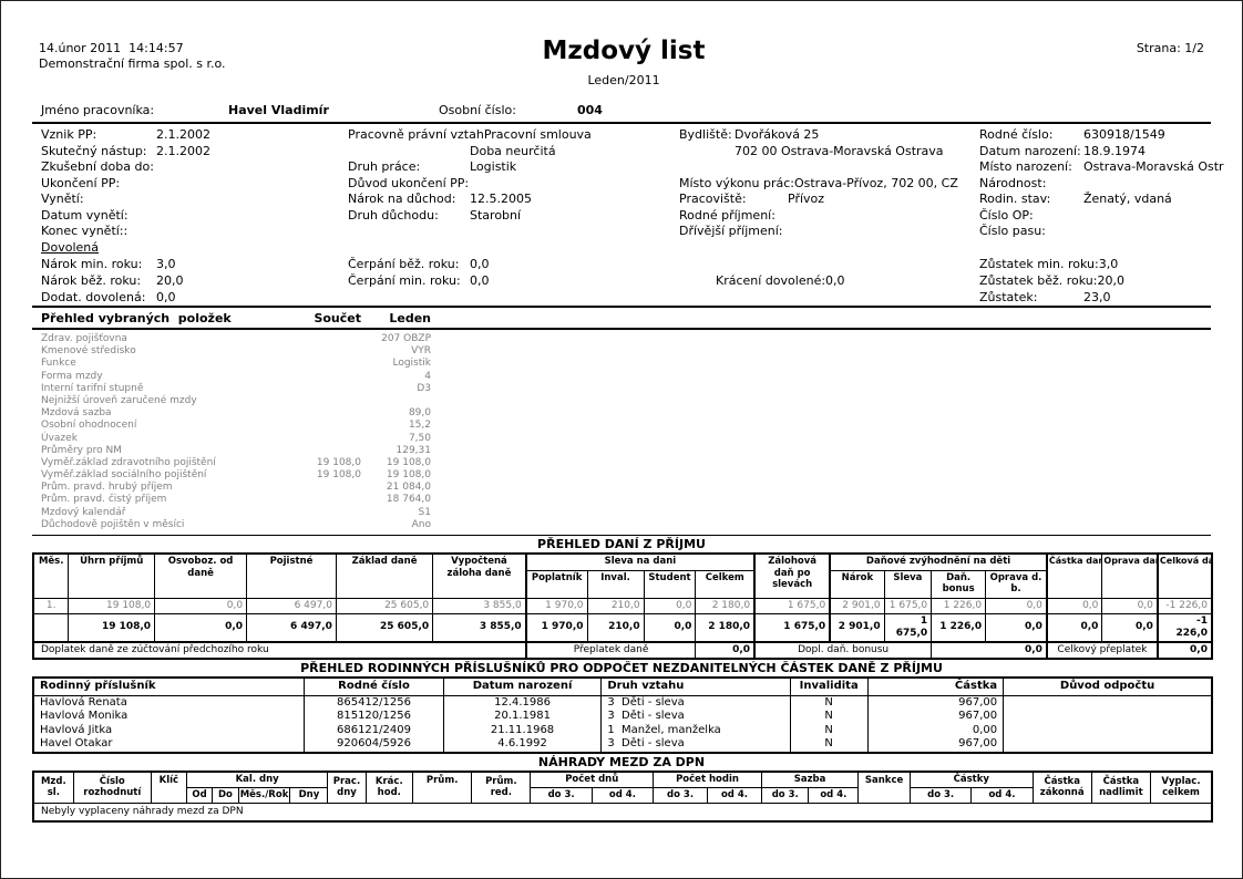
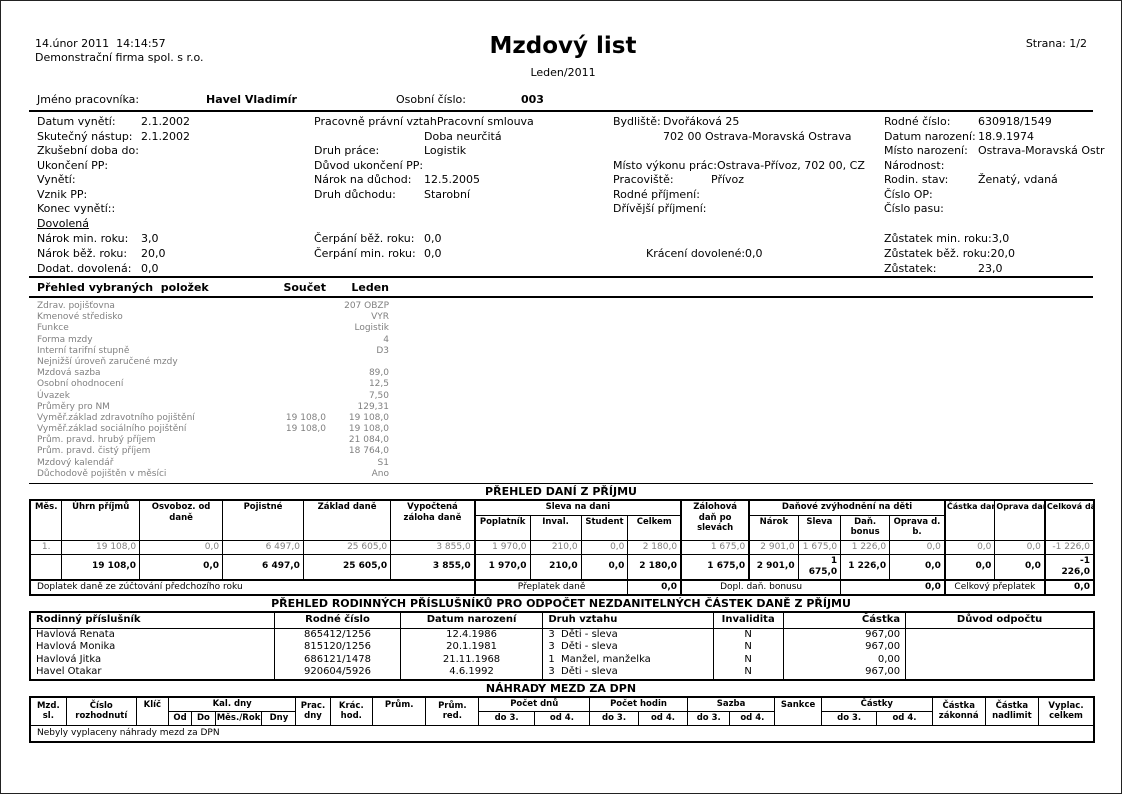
  14.únor 2011 14:14:57
  Demonstrační firma spol. s r.o.
  Mzdový list
  Leden/2011
  Strana: 1/2
  Jméno pracovníka:
  Havel Vladimír
  Osobní číslo:
- 004
+ 003
- Vznik PP:
+ Datum vynětí:
  2.1.2002
  Skutečný nástup:
  2.1.2002
  Zkušební doba do:
  Ukončení PP:
  Vynětí:
- Datum vynětí:
+ Vznik PP:
  Konec vynětí::
  Dovolená
  Nárok min. roku:
  3,0
  Nárok běž. roku:
  20,0
  Dodat. dovolená:
  0,0
  Pracovně právní vztah
  Pracovní smlouva
  Doba neurčitá
  Druh práce:
  Logistik
  Důvod ukončení PP:
  Nárok na důchod:
  12.5.2005
  Druh důchodu:
  Starobní
  Čerpání běž. roku:
  0,0
  Čerpání min. roku:
  0,0
  Bydliště:
  Dvořáková 25
  702 00 Ostrava-Moravská Ostrava
  Místo výkonu prác:
  Ostrava-Přívoz, 702 00, CZ
  Pracoviště:
  Přívoz
  Rodné příjmení:
  Dřívější příjmení:
  Krácení dovolené:
  0,0
  Rodné číslo:
  630918/1549
  Datum narození:
  18.9.1974
  Místo narození:
  Ostrava-Moravská Ostr
  Národnost:
  Rodin. stav:
  Ženatý, vdaná
  Číslo OP:
  Číslo pasu:
  Zůstatek min. roku:
  3,0
  Zůstatek běž. roku:
  20,0
  Zůstatek:
  23,0
  Přehled vybraných položek
  Součet
  Leden
  Zdrav. pojišťovna
  207 OBZP
  Kmenové středisko
  VYR
  Funkce
  Logistik
  Forma mzdy
  4
  Interní tarifní stupně
  D3
  Nejnižší úroveň zaručené mzdy
  Mzdová sazba
  89,0
  Osobní ohodnocení
- 15,2
+ 12,5
  Úvazek
  7,50
  Průměry pro NM
  129,31
  Vyměř.základ zdravotního pojištění
  19 108,0
  19 108,0
  Vyměř.základ sociálního pojištění
  19 108,0
  19 108,0
  Prům. pravd. hrubý příjem
  21 084,0
  Prům. pravd. čistý příjem
  18 764,0
  Mzdový kalendář
  S1
  Důchodově pojištěn v měsíci
  Ano
  PŘEHLED DANÍ Z PŘÍJMU
  Měs.	Úhrn příjmů	Osvoboz. od daně	Pojistné	Základ daně	Vypočtená záloha daně	Sleva na dani	Zálohová daň po slevách	Daňové zvýhodnění na děti	Částka dan	Oprava da	Celková da
  Poplatník	Inval.	Student	Celkem	Nárok	Sleva	Daň. bonus	Oprava d. b.
  1.	19 108,0	0,0	6 497,0	25 605,0	3 855,0	1 970,0	210,0	0,0	2 180,0	1 675,0	2 901,0	1 675,0	1 226,0	0,0	0,0	0,0	-1 226,0
  	19 108,0	0,0	6 497,0	25 605,0	3 855,0	1 970,0	210,0	0,0	2 180,0	1 675,0	2 901,0	1 675,0	1 226,0	0,0	0,0	0,0	-1 226,0
  Doplatek daně ze zúčtování předchozího roku	Přeplatek daně	0,0	Dopl. daň. bonusu	0,0	Celkový přeplatek	0,0
  PŘEHLED RODINNÝCH PŘÍSLUŠNÍKŮ PRO ODPOČET NEZDANITELNÝCH ČÁSTEK DANĚ Z PŘÍJMU
  Rodinný příslušník	Rodné číslo	Datum narození	Druh vztahu	Invalidita	Částka	Důvod odpočtu
  Havlová Renata	865412/1256	12.4.1986	3 Děti - sleva	N	967,00
  Havlová Monika	815120/1256	20.1.1981	3 Děti - sleva	N	967,00
- Havlová Jitka	686121/2409	21.11.1968	1 Manžel, manželka	N	0,00
+ Havlová Jitka	686121/1478	21.11.1968	1 Manžel, manželka	N	0,00
  Havel Otakar	920604/5926	4.6.1992	3 Děti - sleva	N	967,00
  NÁHRADY MEZD ZA DPN
  Mzd.sl.	Číslorozhodnutí	Klíč	Kal. dny	Prac.dny	Krác.hod.	Prům.	Prům.red.	Počet dnů	Počet hodin	Sazba	Sankce	Částky	Částkazákonná	Částkanadlimit	Vyplac.celkem
  Od	Do	Měs./Rok	Dny	do 3.	od 4.	do 3.	od 4.	do 3.	od 4.	do 3.	od 4.
  Nebyly vyplaceny náhrady mezd za DPN
